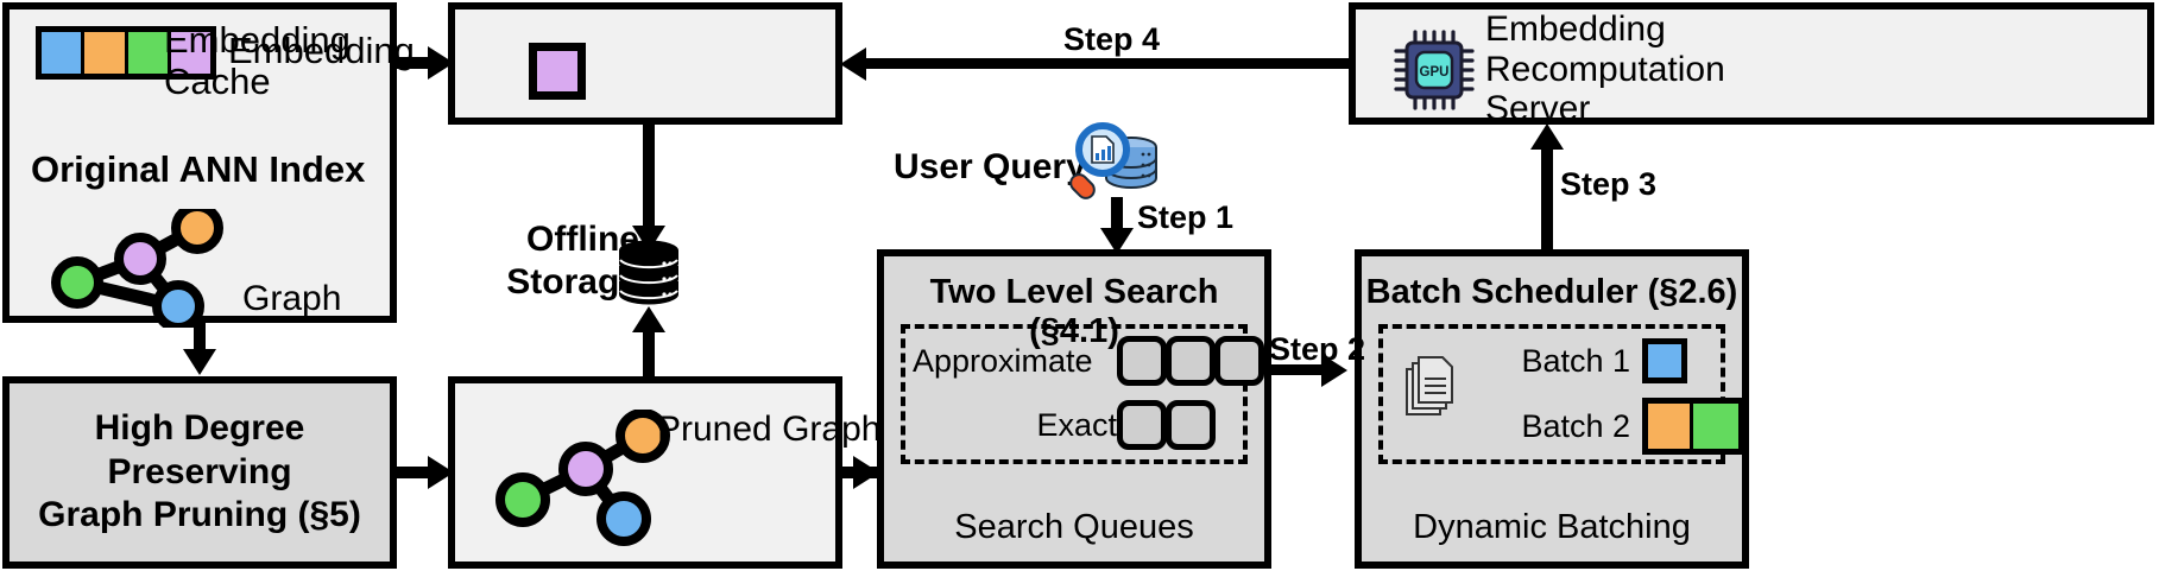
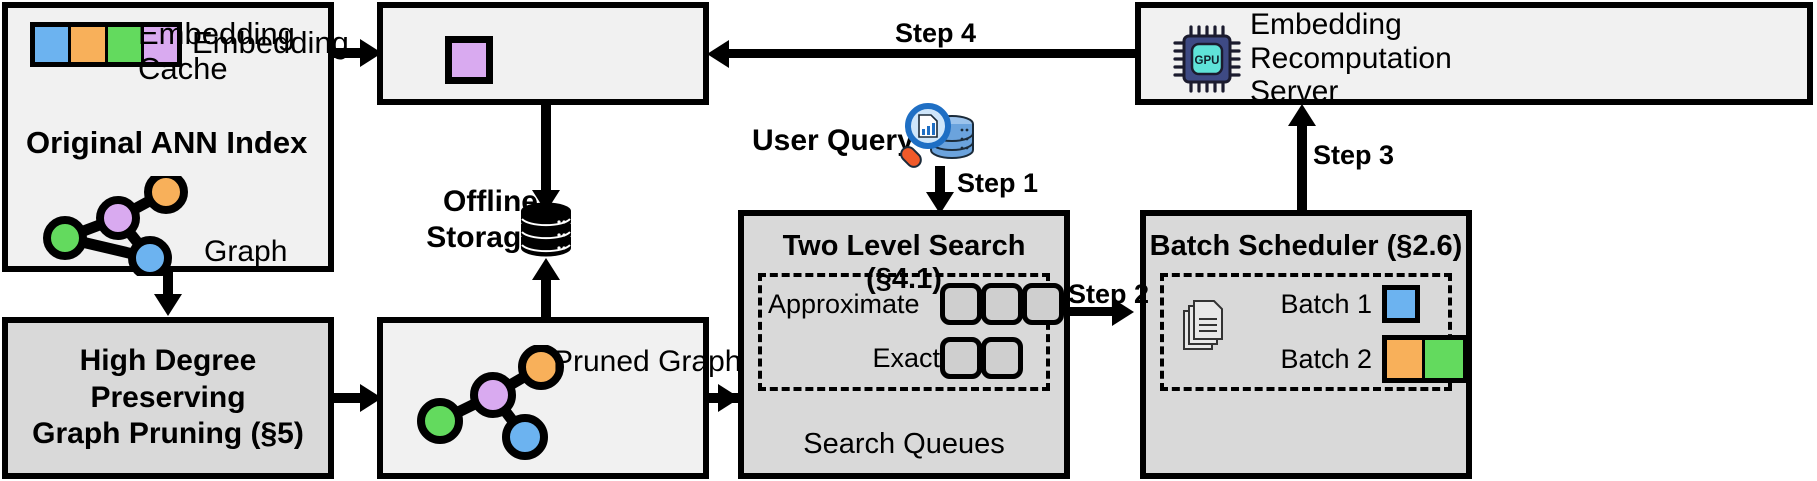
  Embedding
  Original ANN Index
  Graph
  High Degree Preserving
  Graph Pruning (§5)
  Embedding
  Cache
  Pruned Graph
  Offline
  Storag
  User Query
  Two Level Search (§4.1)
  Approximate
  Exact
  Search Queues
  Batch Scheduler (§2.6)
  Batch 1
  Batch 2
- Dynamic Batching
  GPU
  Embedding
  Recomputation
  Server
  Step 1
  Step 2
  Step 3
  Step 4
